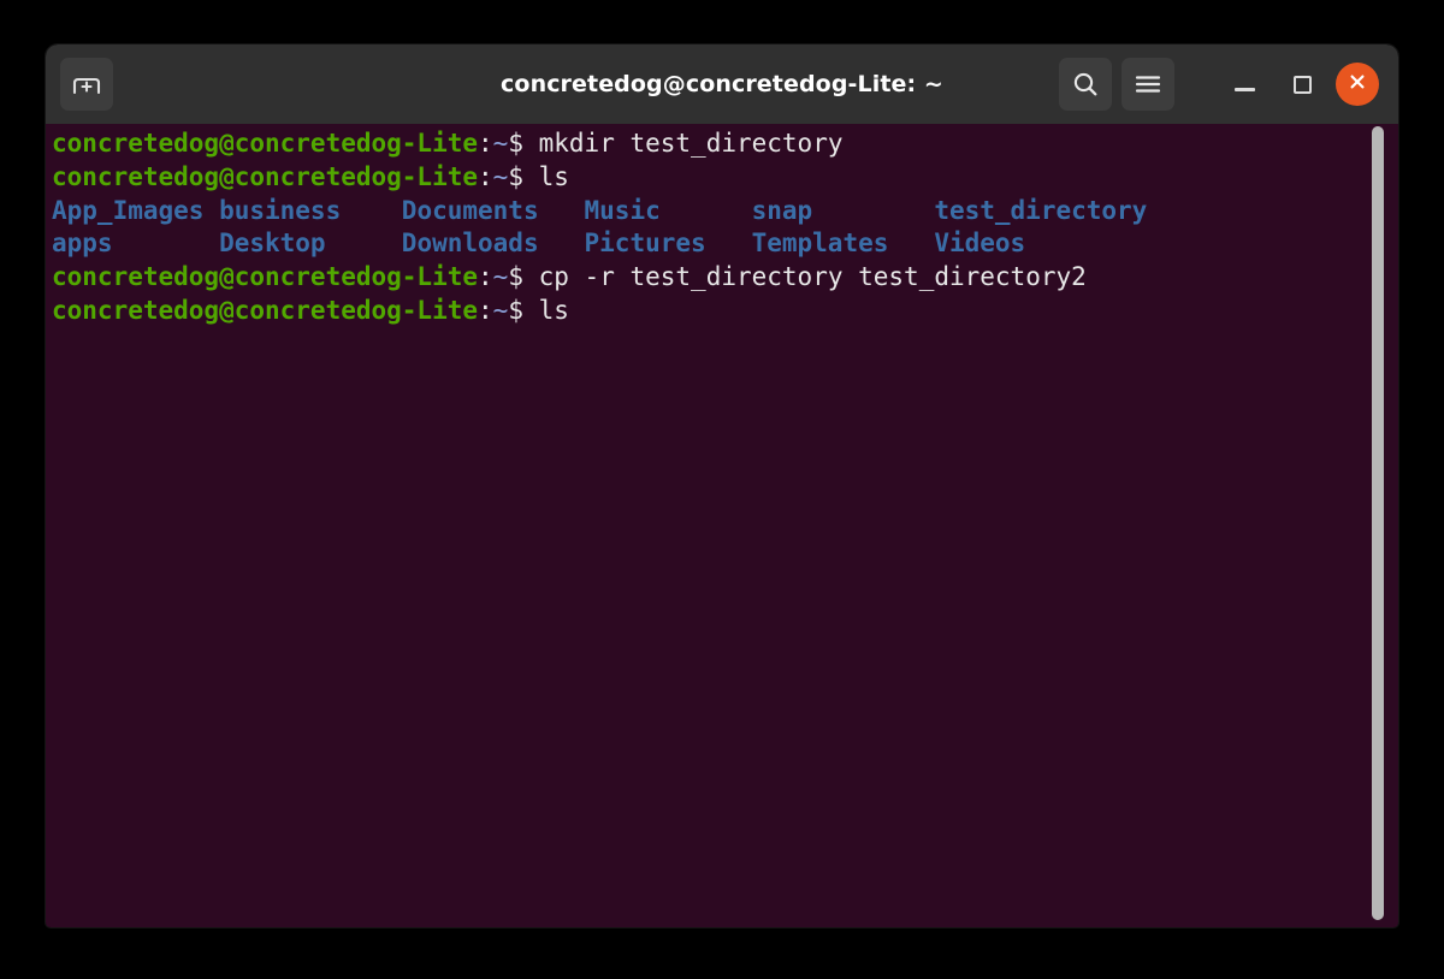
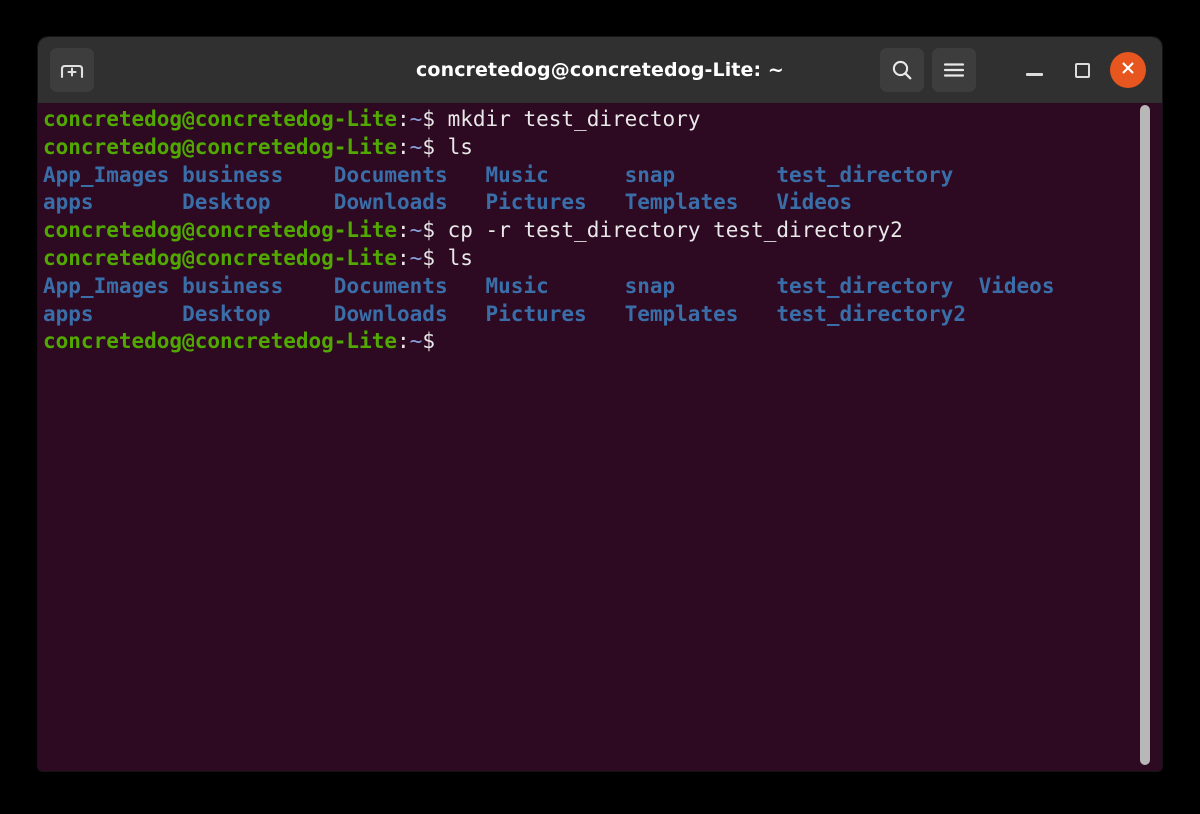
  concretedog@concretedog-Lite: ~
  concretedog@concretedog-Lite:~$ mkdir test_directory
  concretedog@concretedog-Lite:~$ ls
  App_Images business Documents Music snap test_directory
  apps Desktop Downloads Pictures Templates Videos
  concretedog@concretedog-Lite:~$ cp -r test_directory test_directory2
  concretedog@concretedog-Lite:~$ ls
+ App_Images business Documents Music snap test_directory Videos
+ apps Desktop Downloads Pictures Templates test_directory2
+ concretedog@concretedog-Lite:~$
